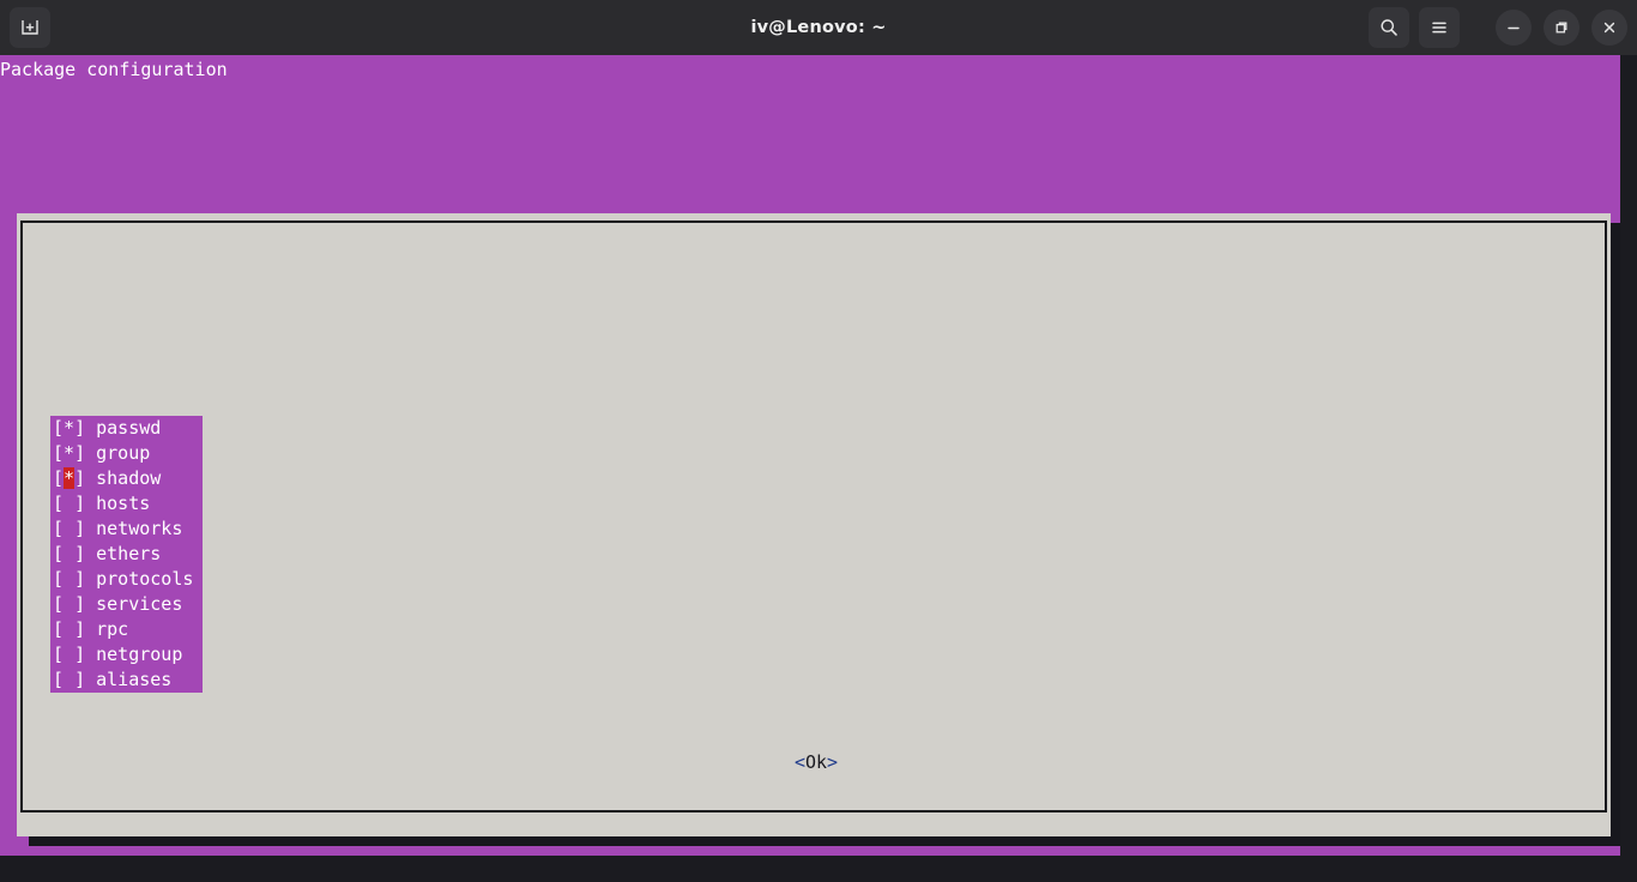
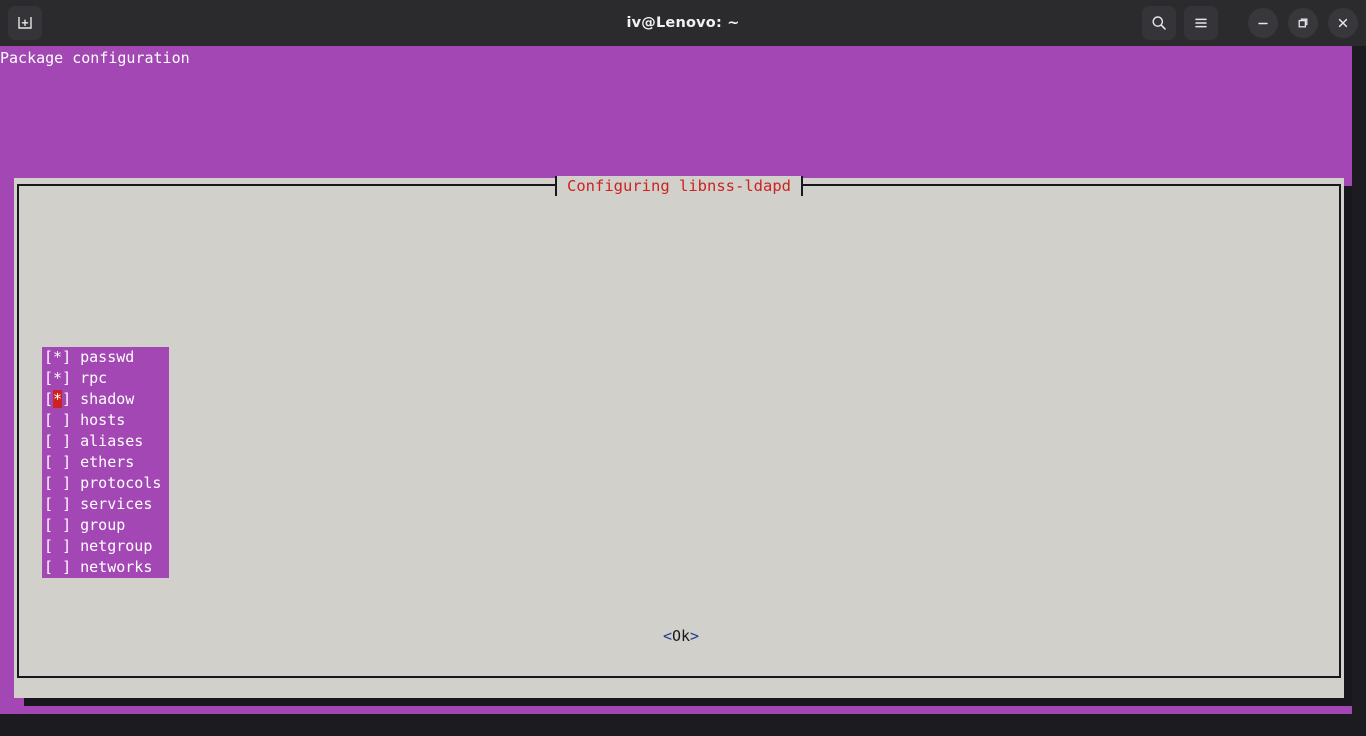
  iv@Lenovo: ~
  Package configuration
  <Ok>
+ Configuring libnss-ldapd
  [*] passwd
- [*] group
+ [*] rpc
  [*] shadow
  [ ] hosts
- [ ] networks
+ [ ] aliases
  [ ] ethers
  [ ] protocols
  [ ] services
- [ ] rpc
+ [ ] group
  [ ] netgroup
- [ ] aliases
+ [ ] networks
